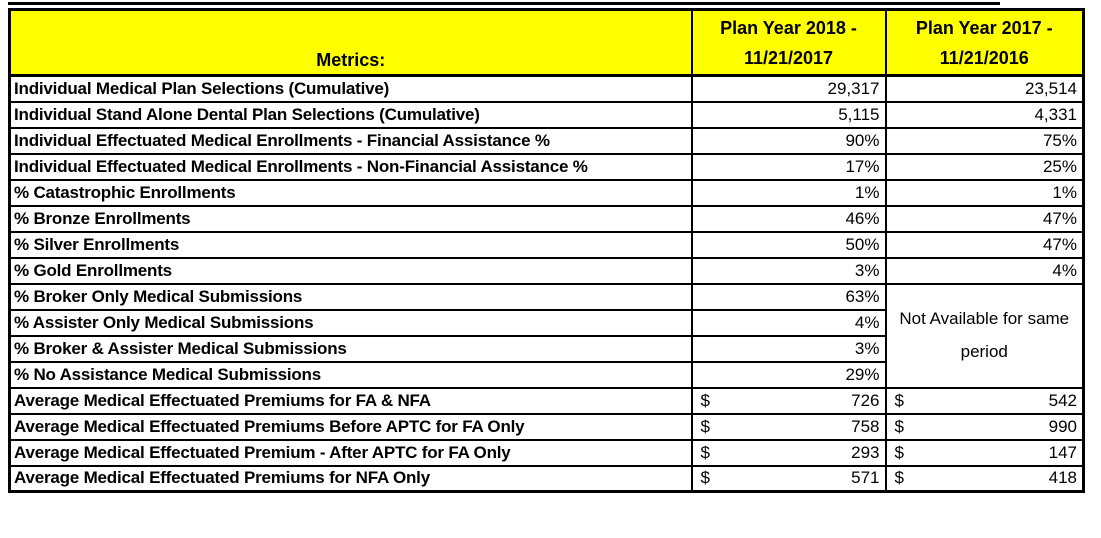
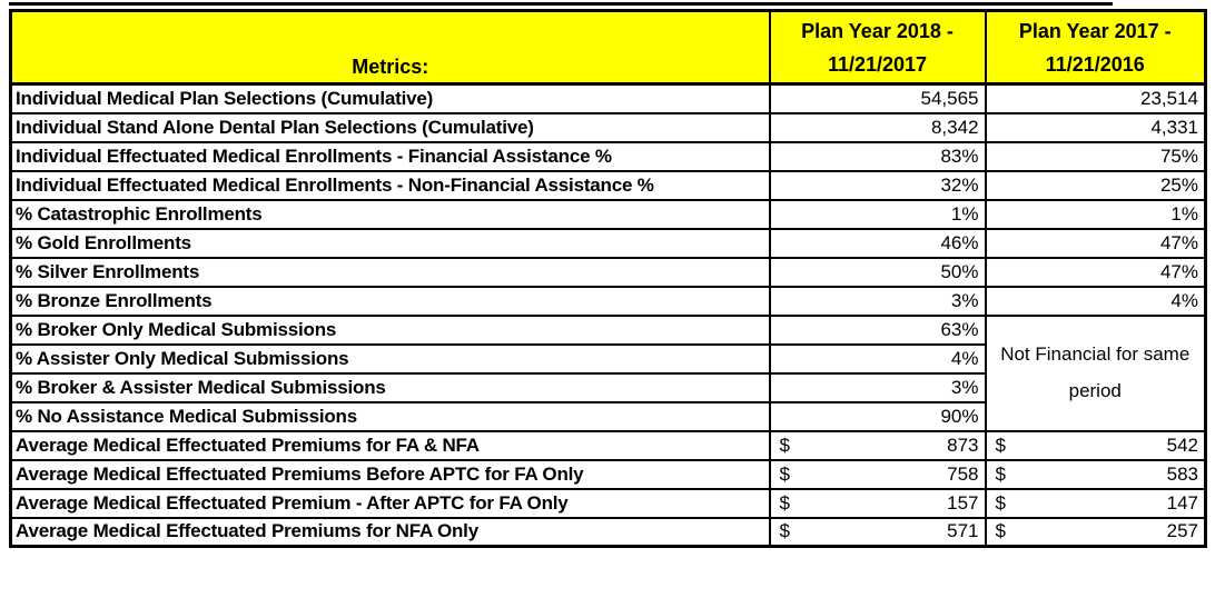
  Metrics:	Plan Year 2018 - 11/21/2017	Plan Year 2017 - 11/21/2016
- Individual Medical Plan Selections (Cumulative)	29,317	23,514
+ Individual Medical Plan Selections (Cumulative)	54,565	23,514
- Individual Stand Alone Dental Plan Selections (Cumulative)	5,115	4,331
+ Individual Stand Alone Dental Plan Selections (Cumulative)	8,342	4,331
- Individual Effectuated Medical Enrollments - Financial Assistance %	90%	75%
+ Individual Effectuated Medical Enrollments - Financial Assistance %	83%	75%
- Individual Effectuated Medical Enrollments - Non-Financial Assistance %	17%	25%
+ Individual Effectuated Medical Enrollments - Non-Financial Assistance %	32%	25%
  % Catastrophic Enrollments	1%	1%
- % Bronze Enrollments	46%	47%
+ % Gold Enrollments	46%	47%
  % Silver Enrollments	50%	47%
- % Gold Enrollments	3%	4%
+ % Bronze Enrollments	3%	4%
- % Broker Only Medical Submissions	63%	Not Available for same period
+ % Broker Only Medical Submissions	63%	Not Financial for same period
  % Assister Only Medical Submissions	4%
  % Broker & Assister Medical Submissions	3%
- % No Assistance Medical Submissions	29%
+ % No Assistance Medical Submissions	90%
- Average Medical Effectuated Premiums for FA & NFA	$ 726	$ 542
+ Average Medical Effectuated Premiums for FA & NFA	$ 873	$ 542
- Average Medical Effectuated Premiums Before APTC for FA Only	$ 758	$ 990
+ Average Medical Effectuated Premiums Before APTC for FA Only	$ 758	$ 583
- Average Medical Effectuated Premium - After APTC for FA Only	$ 293	$ 147
+ Average Medical Effectuated Premium - After APTC for FA Only	$ 157	$ 147
- Average Medical Effectuated Premiums for NFA Only	$ 571	$ 418
+ Average Medical Effectuated Premiums for NFA Only	$ 571	$ 257
